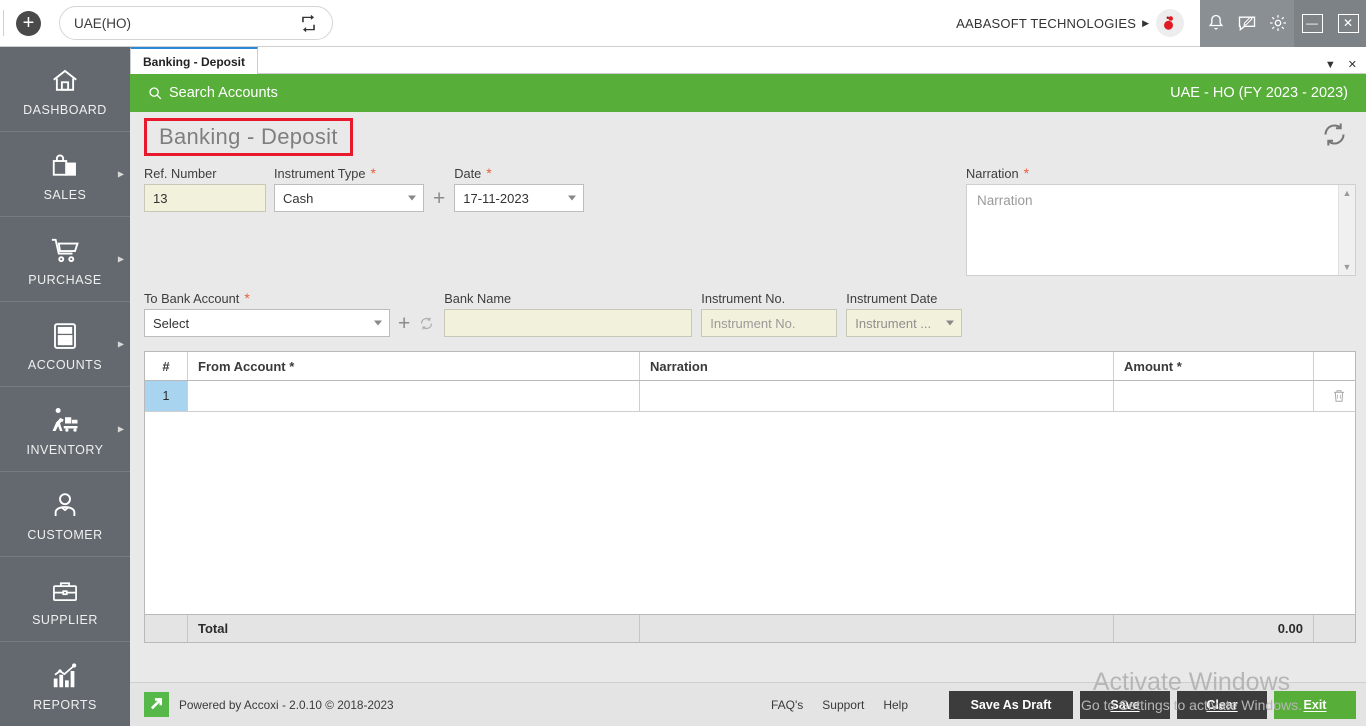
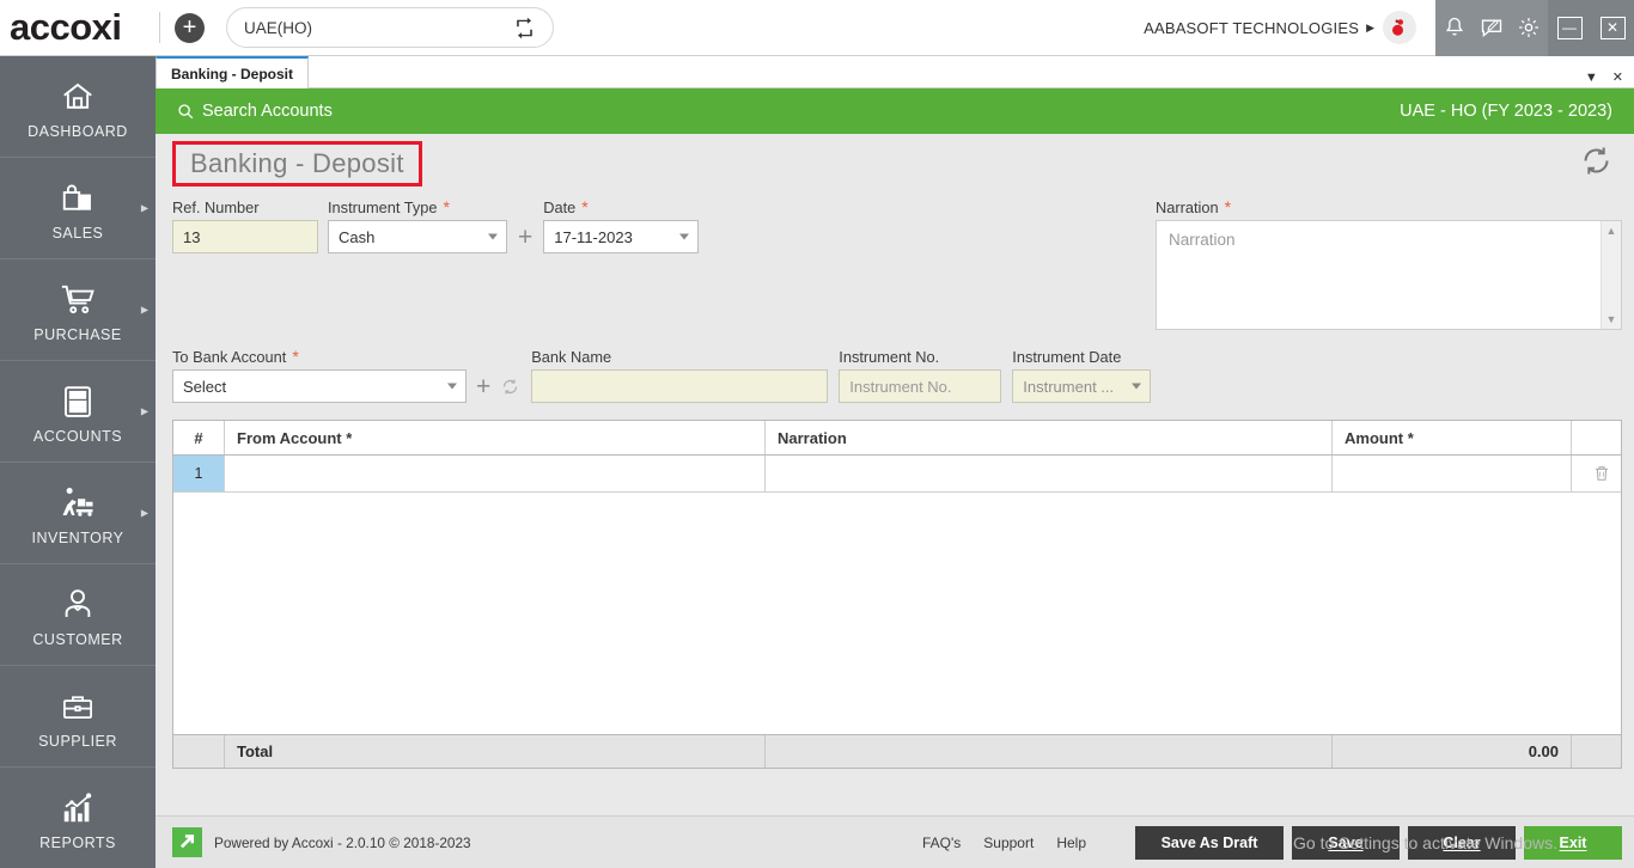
+ accoxi
  +
  UAE(HO)
  AABASOFT TECHNOLOGIES
  ▶
  —
  ✕
  DASHBOARD
  SALES
  ▶
  PURCHASE
  ▶
  ACCOUNTS
  ▶
  INVENTORY
  ▶
  CUSTOMER
  SUPPLIER
  REPORTS
  Banking - Deposit
  ▼
  ✕
  Search Accounts
  UAE - HO (FY 2023 - 2023)
  Banking - Deposit
  Ref. Number
  13
  Instrument Type
  *
  Cash
  +
  Date
  *
  17-11-2023
  Narration
  *
  Narration
  ▲
  ▼
  To Bank Account
  *
  Select
  +
  Bank Name
  Instrument No.
  Instrument No.
  Instrument Date
  Instrument ...
  #
  From Account *
  Narration
  Amount *
  1
  Total
  0.00
  Powered by Accoxi - 2.0.10 © 2018-2023
  FAQ's
  Support
  Help
  Save As Draft
  Save
  Clear
  Exit
- Activate Windows
  Go to Settings to activate Windows.
